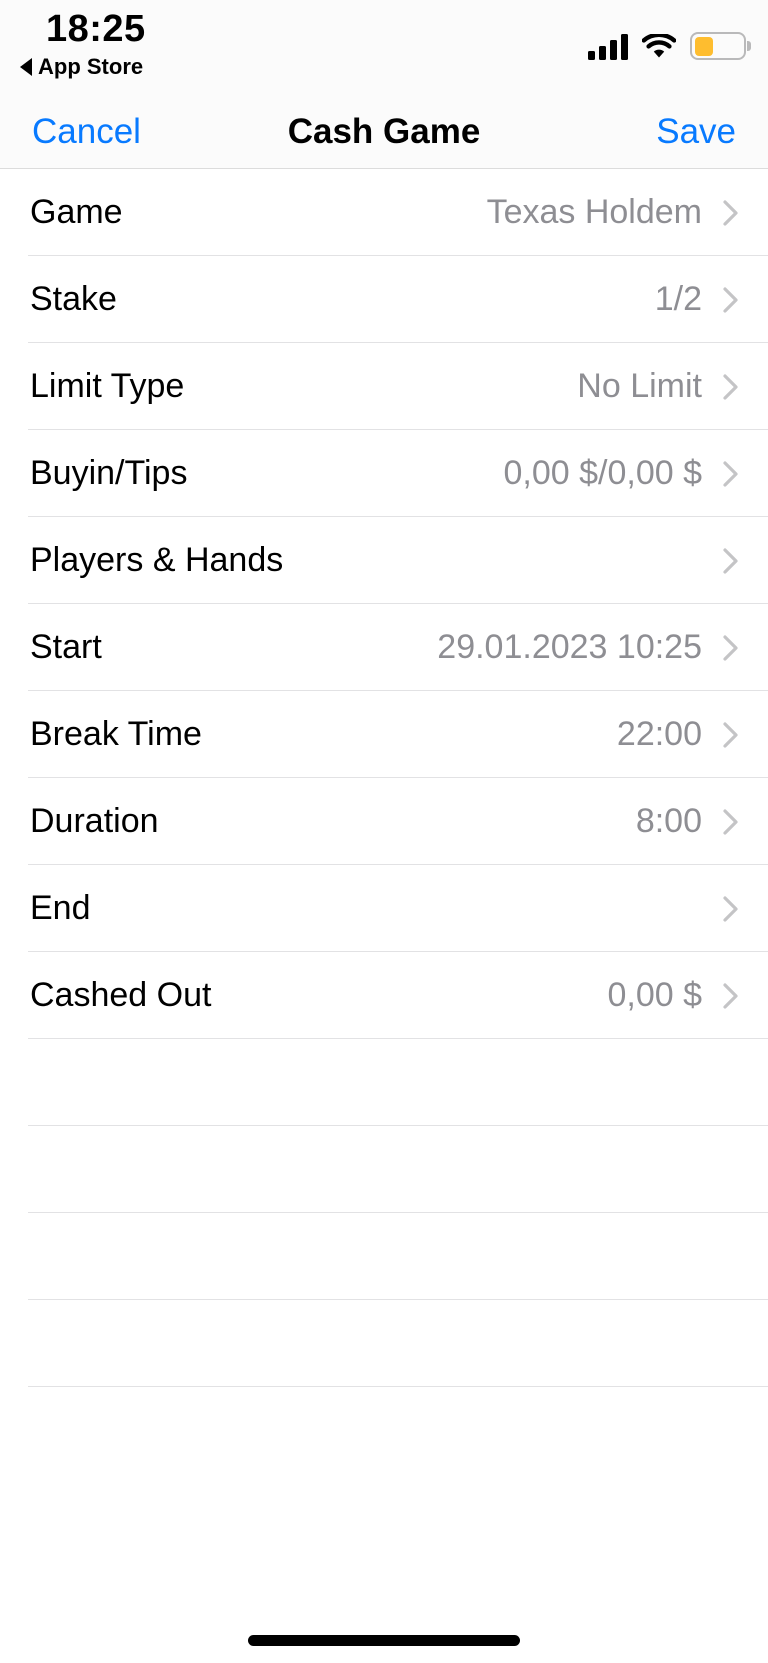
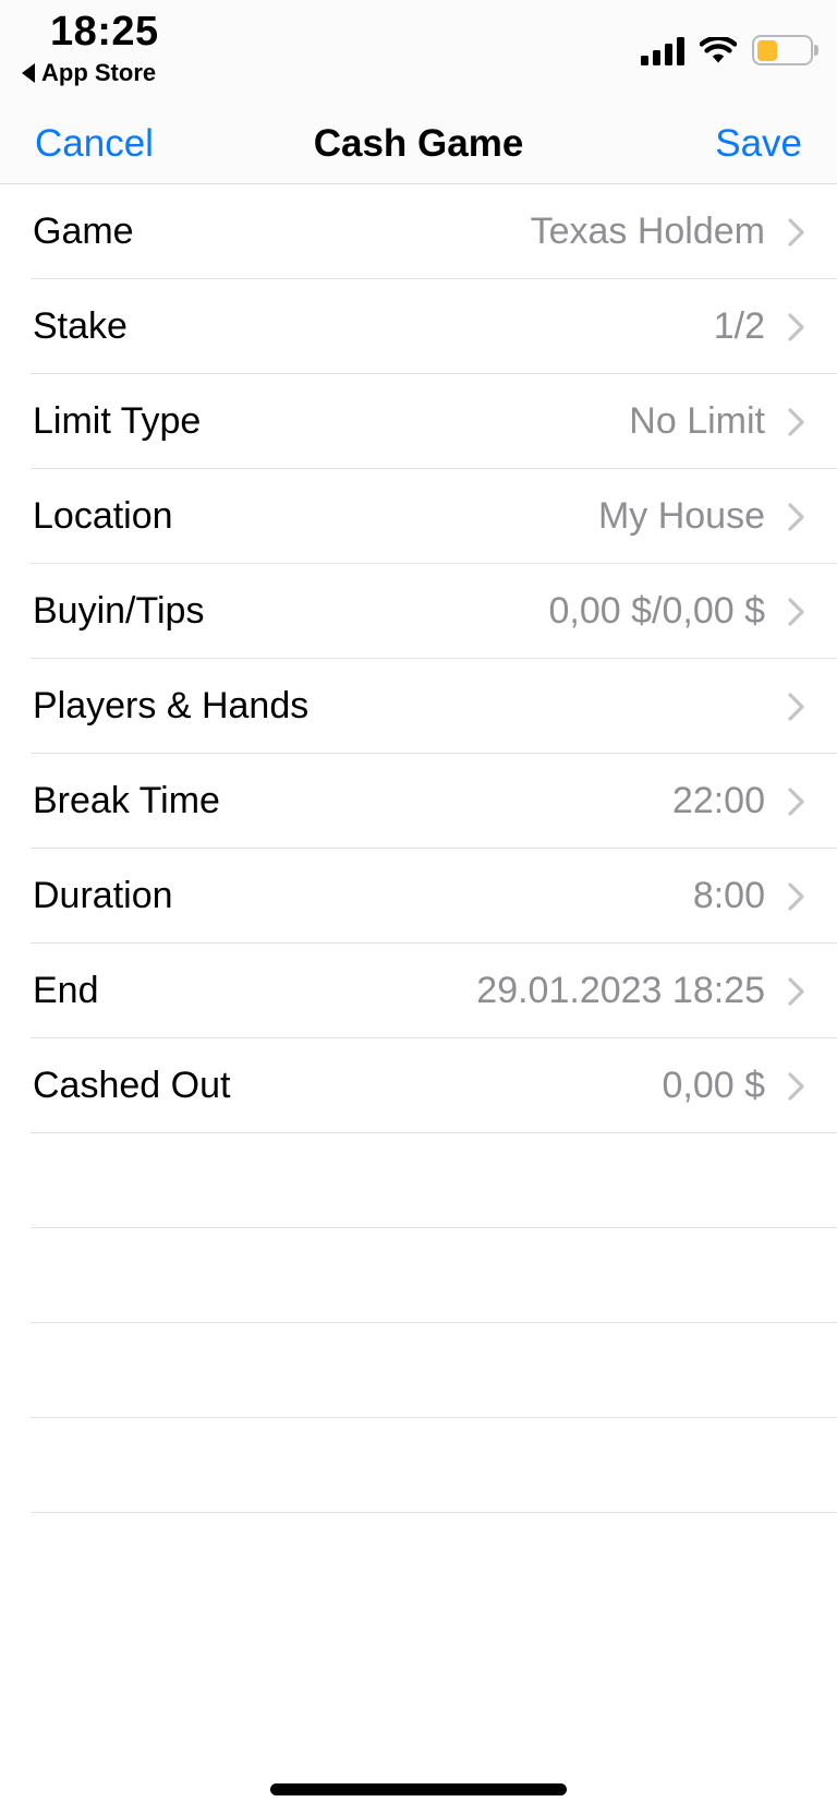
  18:25
  App Store
  Cancel
  Cash Game
  Save
  Game
  Texas Holdem
  Stake
  1/2
  Limit Type
  No Limit
+ Location
+ My House
  Buyin/Tips
  0,00 $/0,00 $
  Players & Hands
- Start
- 29.01.2023 10:25
  Break Time
  22:00
  Duration
  8:00
  End
+ 29.01.2023 18:25
  Cashed Out
  0,00 $
